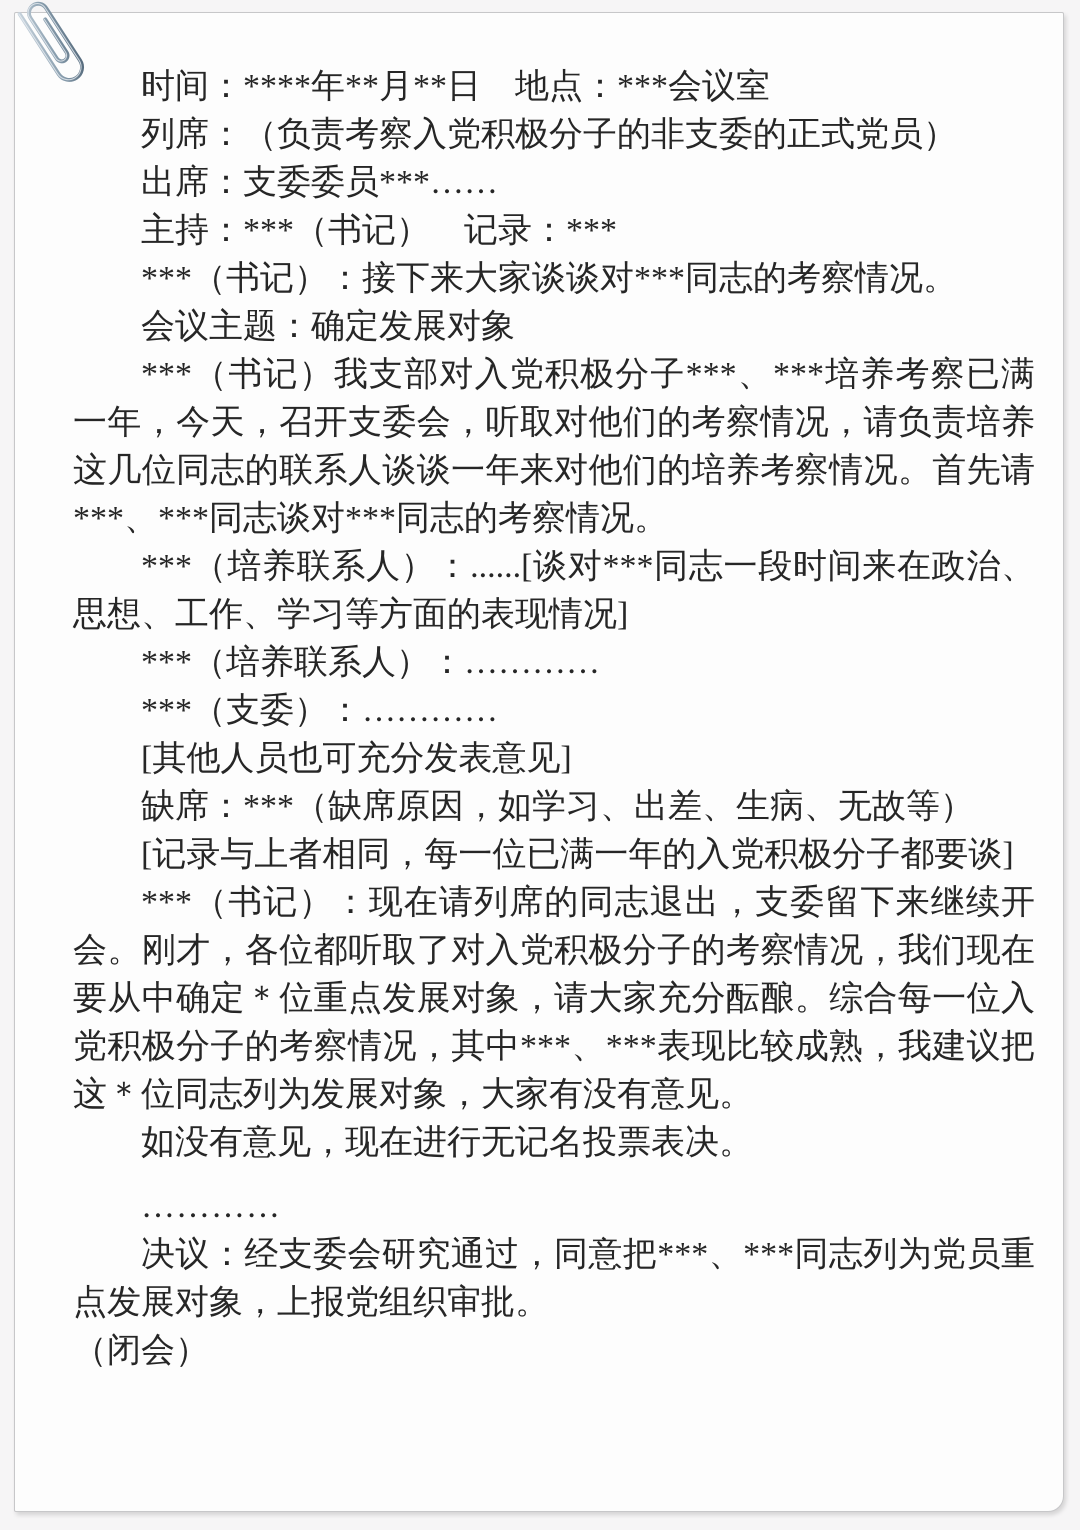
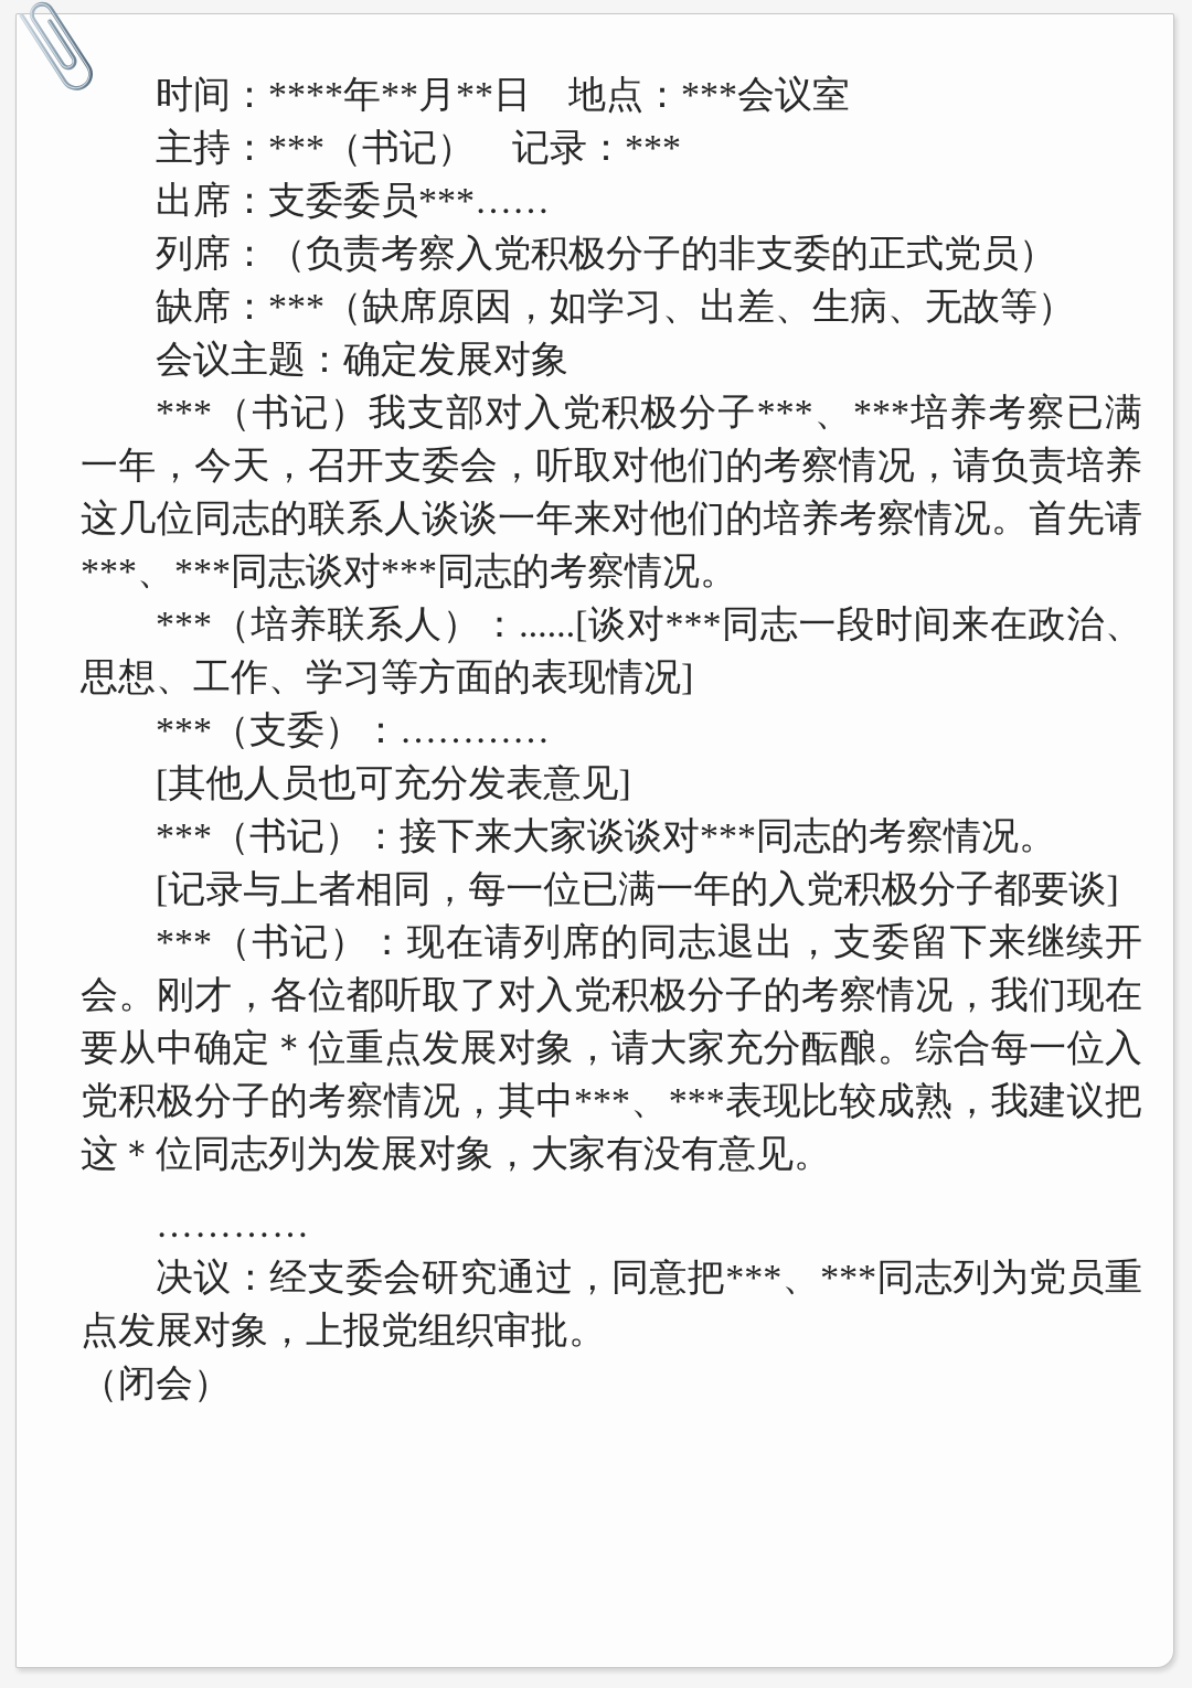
  时间：****年**月**日 地点：***会议室
- 列席：（负责考察入党积极分子的非支委的正式党员）
+ 主持：***（书记） 记录：***
  出席：支委委员***……
- 主持：***（书记） 记录：***
+ 列席：（负责考察入党积极分子的非支委的正式党员）
- ***（书记）：接下来大家谈谈对***同志的考察情况。
+ 缺席：***（缺席原因，如学习、出差、生病、无故等）
  会议主题：确定发展对象
  ***（书记）我支部对入党积极分子***、***培养考察已满一年，今天，召开支委会，听取对他们的考察情况，请负责培养这几位同志的联系人谈谈一年来对他们的培养考察情况。首先请***、***同志谈对***同志的考察情况。
  ***（培养联系人）：......[谈对***同志一段时间来在政治、思想、工作、学习等方面的表现情况]
- ***（培养联系人）：…………
  ***（支委）：…………
  [其他人员也可充分发表意见]
- 缺席：***（缺席原因，如学习、出差、生病、无故等）
+ ***（书记）：接下来大家谈谈对***同志的考察情况。
  [记录与上者相同，每一位已满一年的入党积极分子都要谈]
  ***（书记）：现在请列席的同志退出，支委留下来继续开会。刚才，各位都听取了对入党积极分子的考察情况，我们现在要从中确定＊位重点发展对象，请大家充分酝酿。综合每一位入党积极分子的考察情况，其中***、***表现比较成熟，我建议把这＊位同志列为发展对象，大家有没有意见。
- 如没有意见，现在进行无记名投票表决。
  …………
  决议：经支委会研究通过，同意把***、***同志列为党员重点发展对象，上报党组织审批。
  （闭会）
